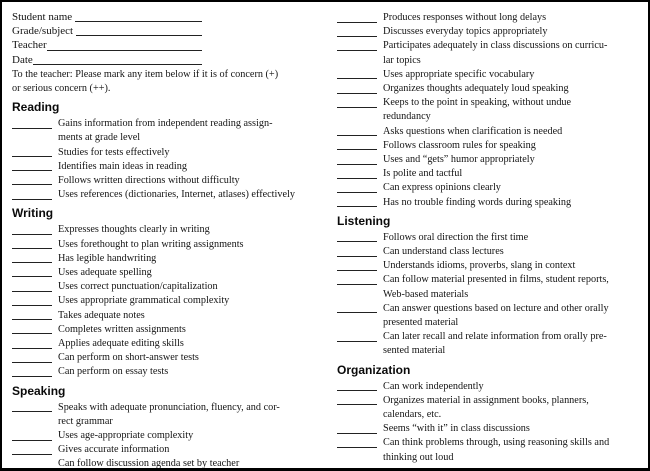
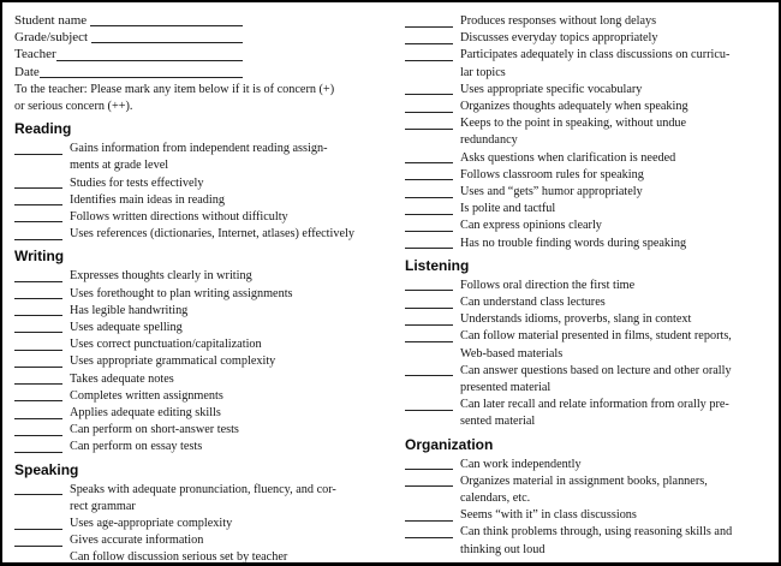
  Student name
  Grade/subject
  Teacher
  Date
  To the teacher: Please mark any item below if it is of concern (+)
  or serious concern (++).
  Reading
  Gains information from independent reading assign-
  ments at grade level
  Studies for tests effectively
  Identifies main ideas in reading
  Follows written directions without difficulty
  Uses references (dictionaries, Internet, atlases) effectively
  Writing
  Expresses thoughts clearly in writing
  Uses forethought to plan writing assignments
  Has legible handwriting
  Uses adequate spelling
  Uses correct punctuation/capitalization
  Uses appropriate grammatical complexity
  Takes adequate notes
  Completes written assignments
  Applies adequate editing skills
  Can perform on short-answer tests
  Can perform on essay tests
  Speaking
  Speaks with adequate pronunciation, fluency, and cor-
  rect grammar
  Uses age-appropriate complexity
  Gives accurate information
- Can follow discussion agenda set by teacher
+ Can follow discussion serious set by teacher
  Produces responses without long delays
  Discusses everyday topics appropriately
  Participates adequately in class discussions on curricu-
  lar topics
  Uses appropriate specific vocabulary
- Organizes thoughts adequately loud speaking
+ Organizes thoughts adequately when speaking
  Keeps to the point in speaking, without undue
  redundancy
  Asks questions when clarification is needed
  Follows classroom rules for speaking
  Uses and “gets” humor appropriately
  Is polite and tactful
  Can express opinions clearly
  Has no trouble finding words during speaking
  Listening
  Follows oral direction the first time
  Can understand class lectures
  Understands idioms, proverbs, slang in context
  Can follow material presented in films, student reports,
  Web-based materials
  Can answer questions based on lecture and other orally
  presented material
  Can later recall and relate information from orally pre-
  sented material
  Organization
  Can work independently
  Organizes material in assignment books, planners,
  calendars, etc.
  Seems “with it” in class discussions
  Can think problems through, using reasoning skills and
  thinking out loud
